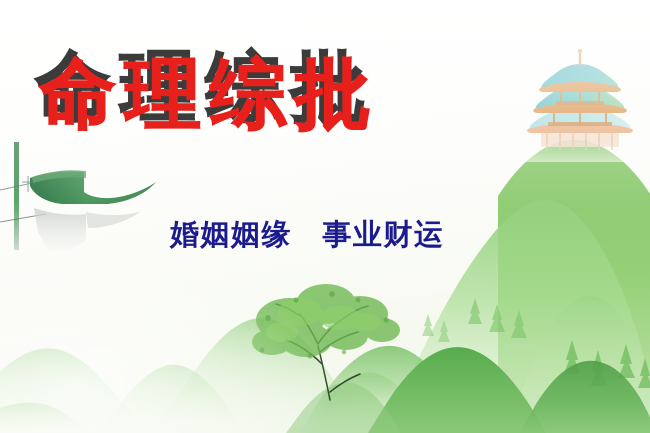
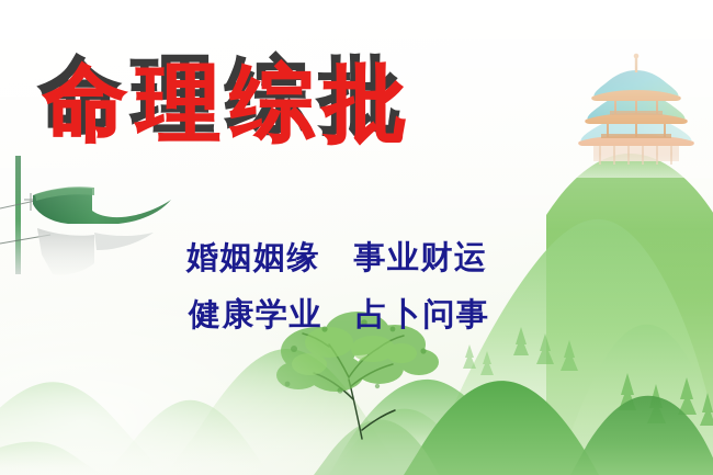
  命理综批
  婚姻姻缘 事业财运
+ 健康学业 占卜问事
